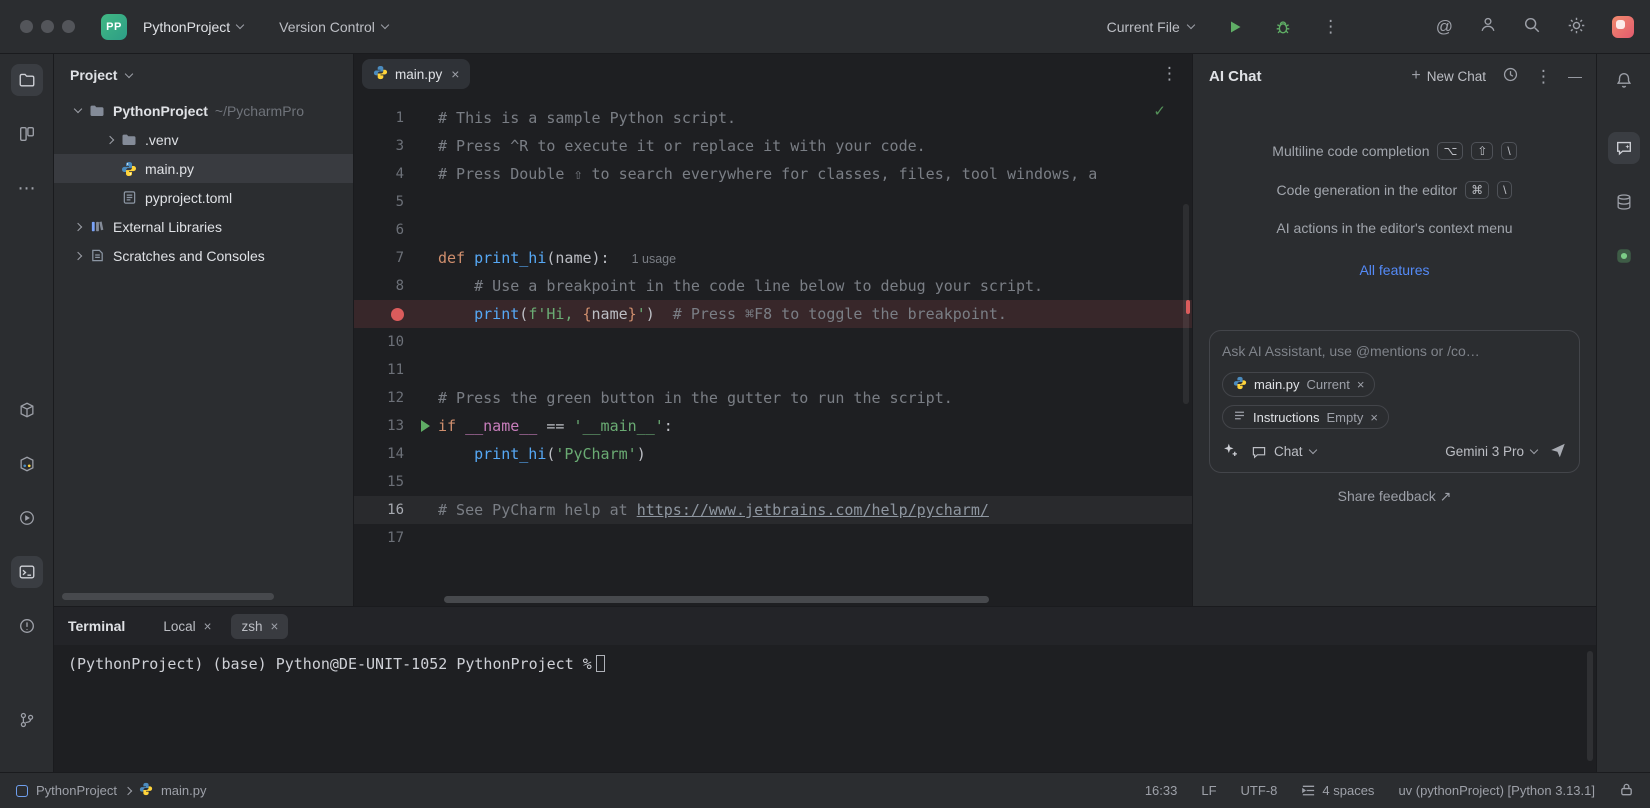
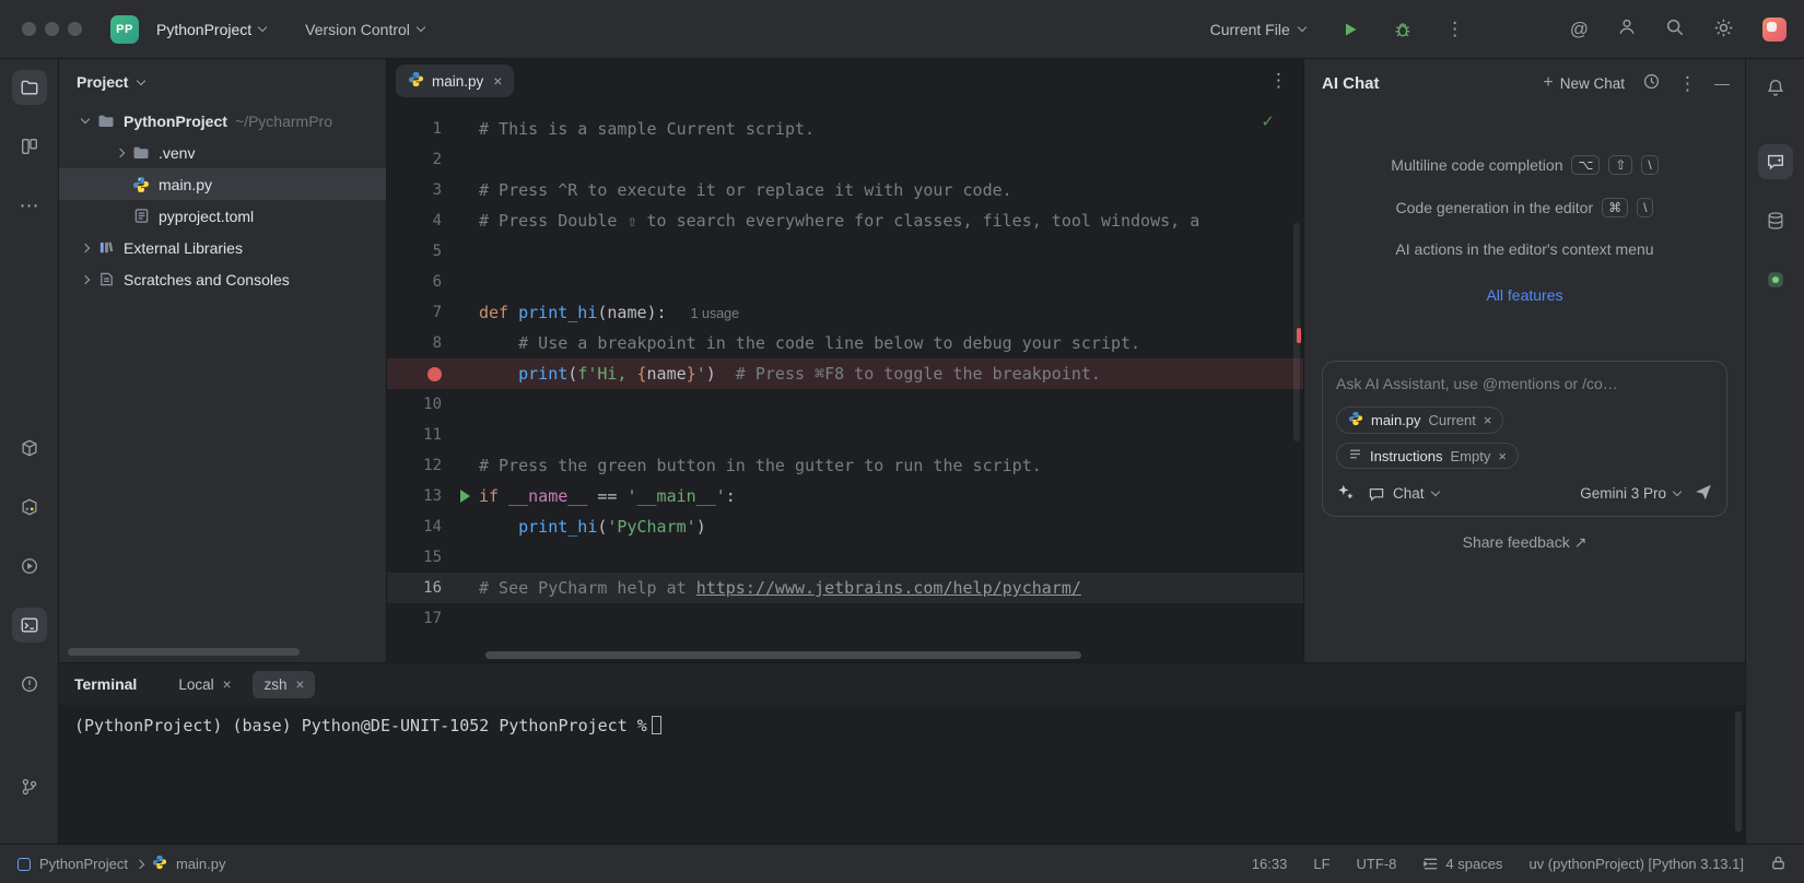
  PP
  PythonProject
  Version Control
  Current File
  ⋮
  @
  ⋯
  Project
  PythonProject
  ~/PycharmPro
  .venv
  main.py
  pyproject.toml
  External Libraries
  Scratches and Consoles
  main.py
  ×
  ⋮
  1
- # This is a sample Python script.
+ # This is a sample Current script.
+ 2
  3
  # Press ^R to execute it or replace it with your code.
  4
  # Press Double ⇧ to search everywhere for classes, files, tool windows, a
  5
  6
  7
  def print_hi(name): 1 usage
  8
  # Use a breakpoint in the code line below to debug your script.
  print(f'Hi, {name}') # Press ⌘F8 to toggle the breakpoint.
  10
  11
  12
  # Press the green button in the gutter to run the script.
  13
  if __name__ == '__main__':
  14
  print_hi('PyCharm')
  15
  16
  # See PyCharm help at https://www.jetbrains.com/help/pycharm/
  17
  ✓
  AI Chat
  +
  New Chat
  ⋮
  —
  Multiline code completion
  ⌥
  ⇧
  \
  Code generation in the editor
  ⌘
  \
  AI actions in the editor's context menu
  All features
  Ask AI Assistant, use @mentions or /co…
  main.py
  Current
  ×
  Instructions
  Empty
  ×
  Chat
  Gemini 3 Pro
  Share feedback ↗
  Terminal
  Local
  ×
  zsh
  ×
  (PythonProject) (base) Python@DE-UNIT-1052 PythonProject %
  PythonProject
  main.py
  16:33
  LF
  UTF-8
  4 spaces
  uv (pythonProject) [Python 3.13.1]
